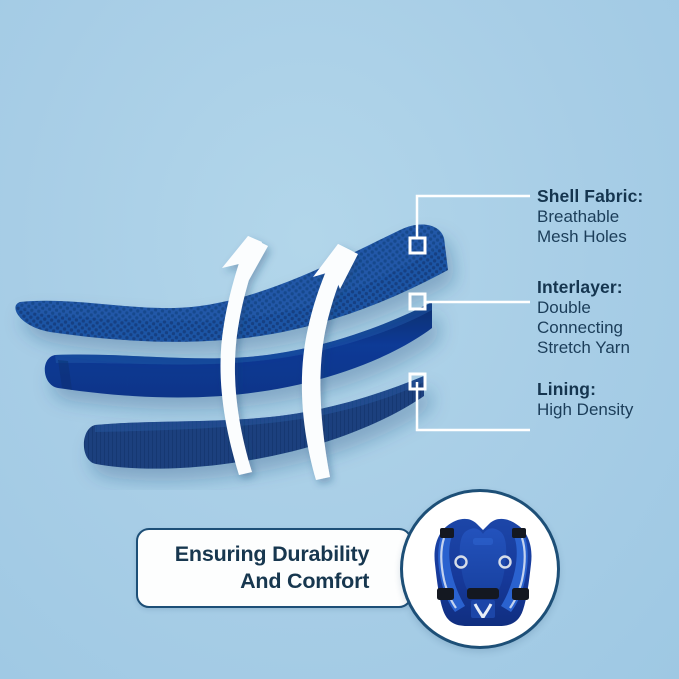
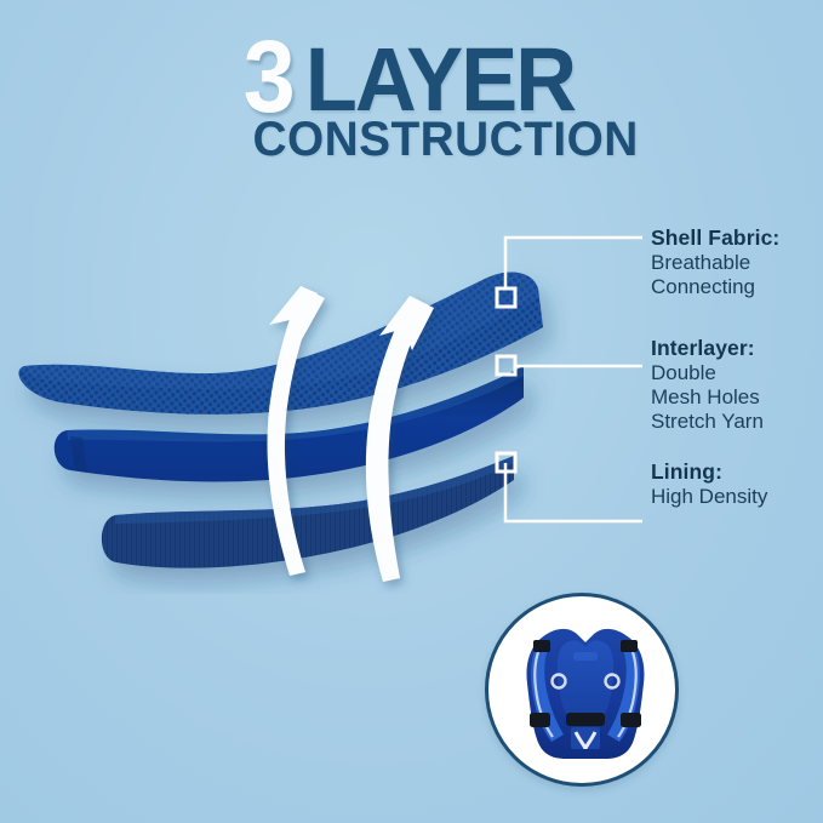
+ 3
+ LAYER
+ CONSTRUCTION
  Shell Fabric:
  Breathable
- Mesh Holes
+ Connecting
  Interlayer:
  Double
- Connecting
+ Mesh Holes
  Stretch Yarn
  Lining:
  High Density
- Ensuring Durability
- And Comfort
